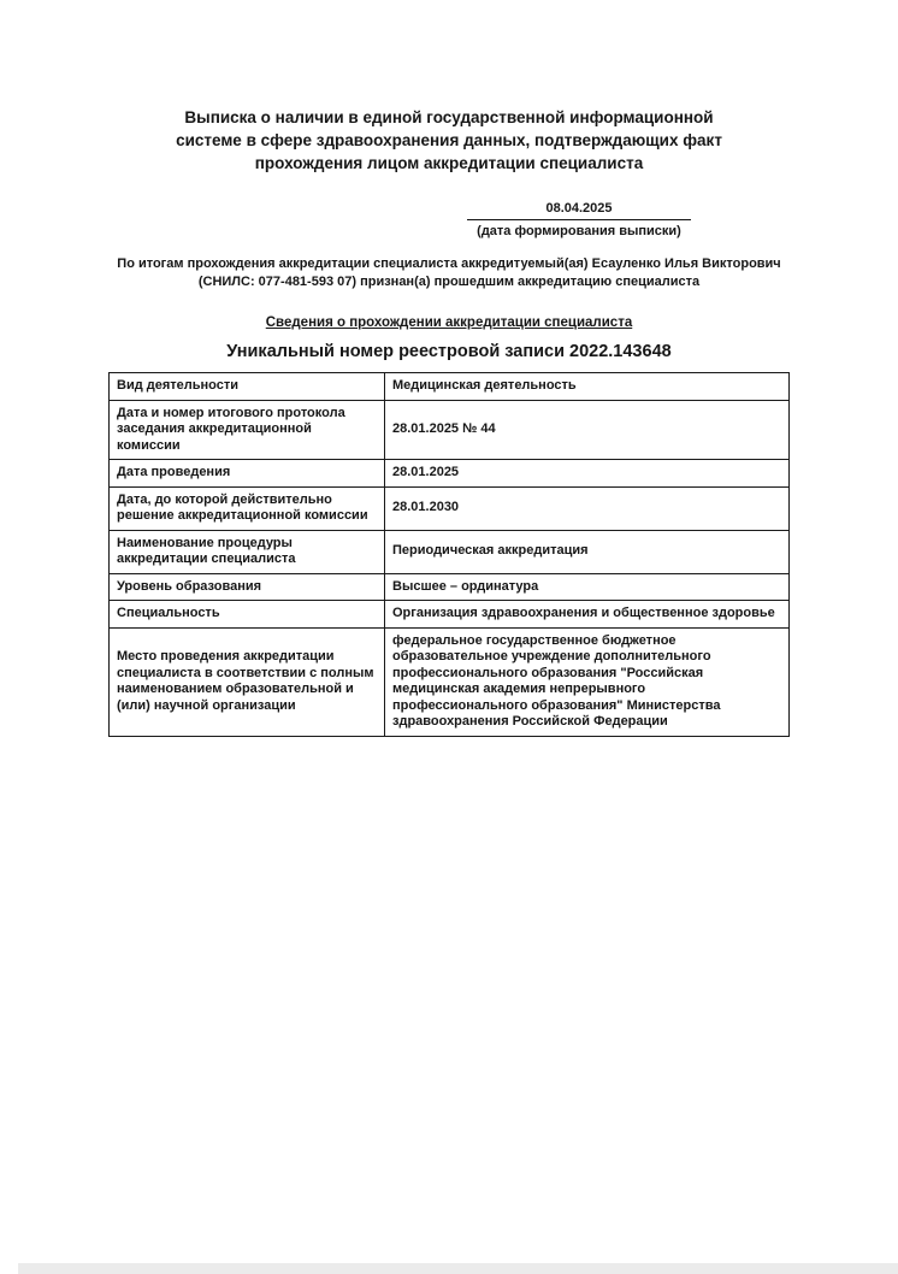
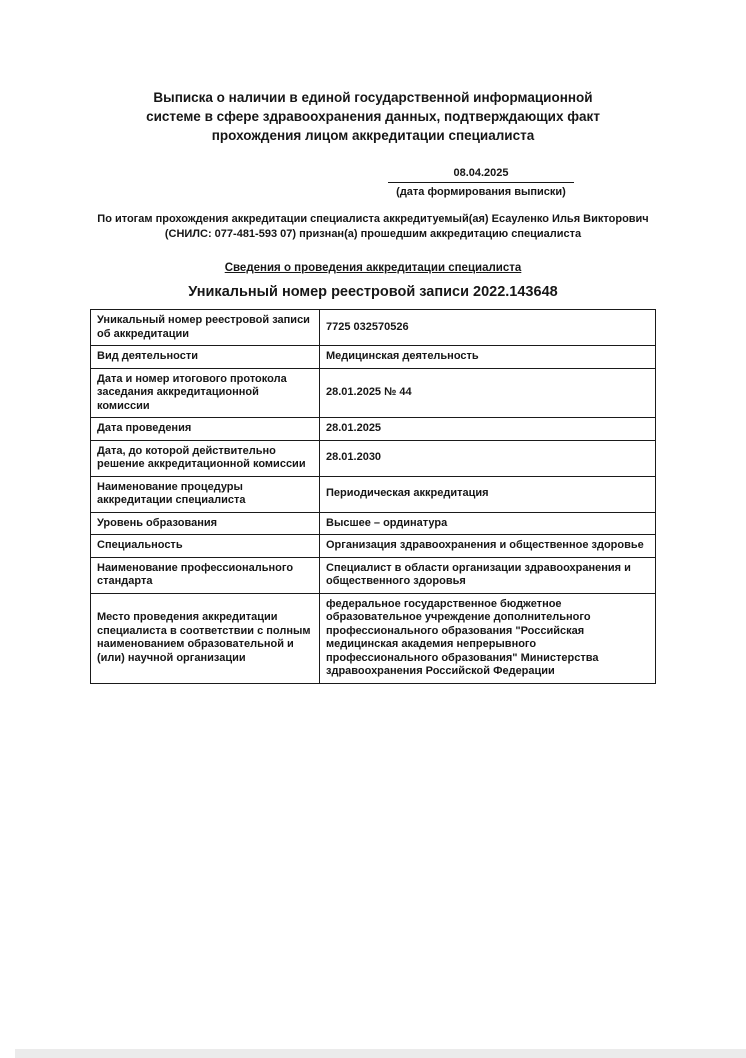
  Выписка о наличии в единой государственной информационной
  системе в сфере здравоохранения данных, подтверждающих факт
  прохождения лицом аккредитации специалиста
  08.04.2025
  (дата формирования выписки)
  По итогам прохождения аккредитации специалиста аккредитуемый(ая) Есауленко Илья Викторович (СНИЛС: 077-481-593 07) признан(а) прошедшим аккредитацию специалиста
- Сведения о прохождении аккредитации специалиста
+ Сведения о проведения аккредитации специалиста
  Уникальный номер реестровой записи 2022.143648
+ Уникальный номер реестровой записи об аккредитации	7725 032570526
  Вид деятельности	Медицинская деятельность
  Дата и номер итогового протокола заседания аккредитационной комиссии	28.01.2025 № 44
  Дата проведения	28.01.2025
  Дата, до которой действительно решение аккредитационной комиссии	28.01.2030
  Наименование процедуры аккредитации специалиста	Периодическая аккредитация
  Уровень образования	Высшее – ординатура
  Специальность	Организация здравоохранения и общественное здоровье
+ Наименование профессионального стандарта	Специалист в области организации здравоохранения и общественного здоровья
  Место проведения аккредитации специалиста в соответствии с полным наименованием образовательной и (или) научной организации	федеральное государственное бюджетное образовательное учреждение дополнительного профессионального образования "Российская медицинская академия непрерывного профессионального образования" Министерства здравоохранения Российской Федерации
